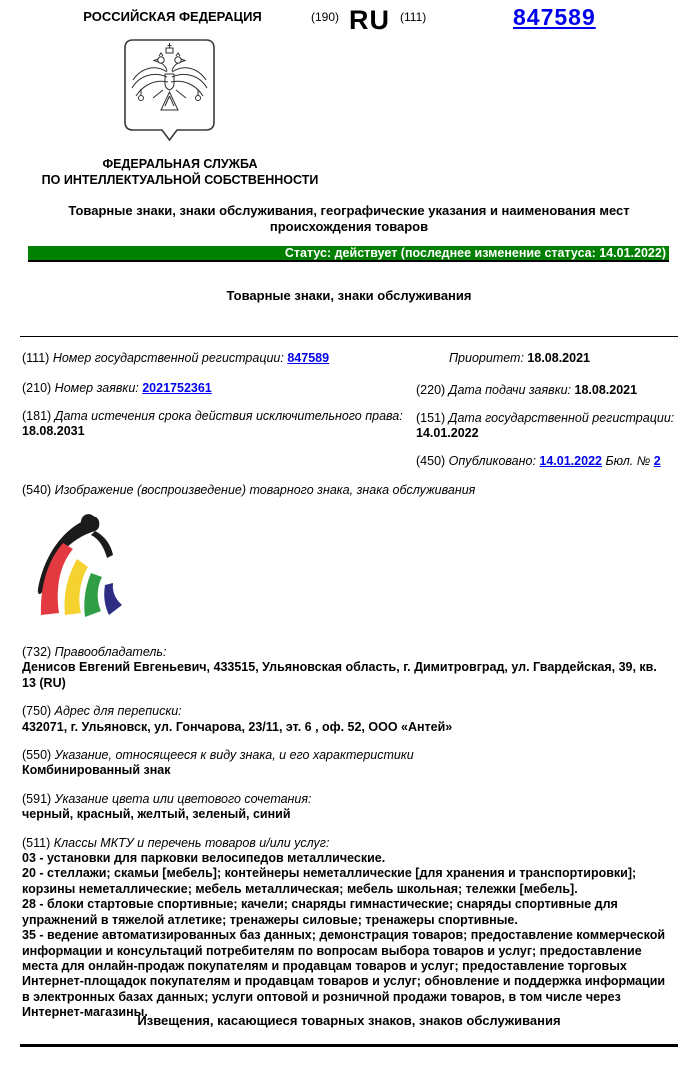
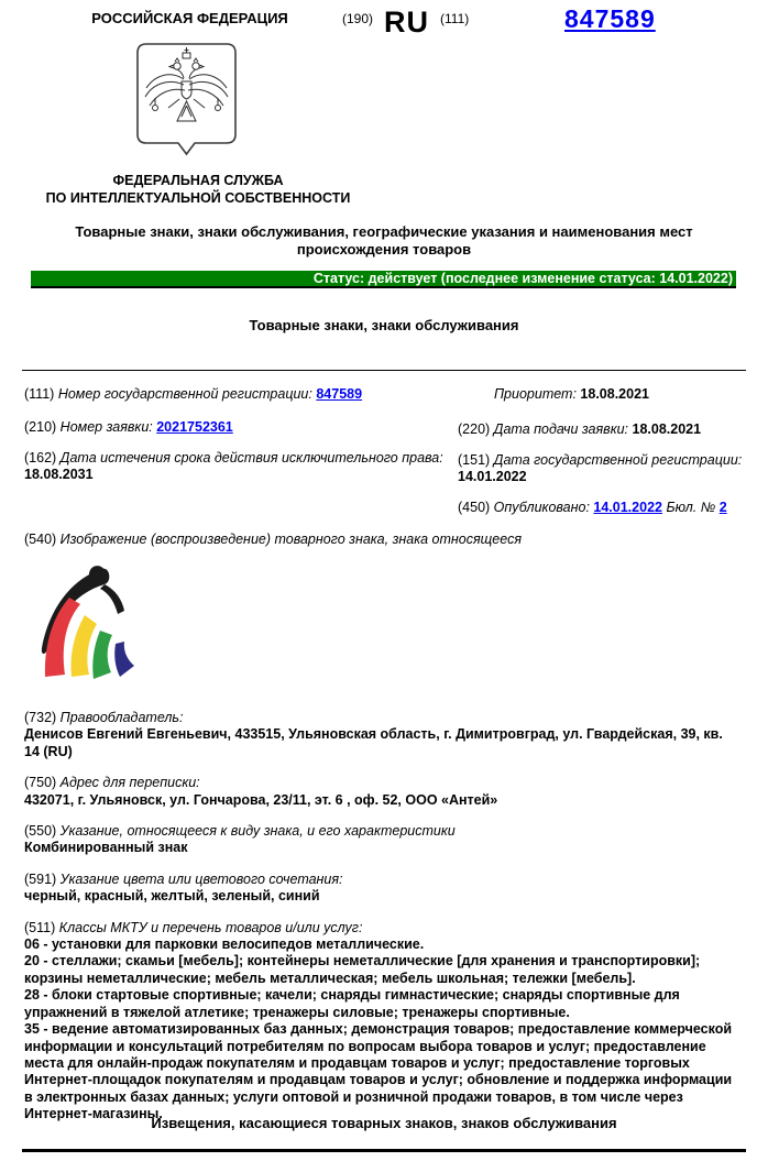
  РОССИЙСКАЯ ФЕДЕРАЦИЯ
  (190)
  RU
  (111)
  847589
  ФЕДЕРАЛЬНАЯ СЛУЖБА
  ПО ИНТЕЛЛЕКТУАЛЬНОЙ СОБСТВЕННОСТИ
  Товарные знаки, знаки обслуживания, географические указания и наименования мест происхождения товаров
  Статус: действует (последнее изменение статуса: 14.01.2022)
  Товарные знаки, знаки обслуживания
  (111) Номер государственной регистрации: 847589
  (210) Номер заявки: 2021752361
- (181) Дата истечения срока действия исключительного права:
+ (162) Дата истечения срока действия исключительного права:
  18.08.2031
  Приоритет: 18.08.2021
  (220) Дата подачи заявки: 18.08.2021
  (151) Дата государственной регистрации:
  14.01.2022
  (450) Опубликовано: 14.01.2022 Бюл. № 2
- (540) Изображение (воспроизведение) товарного знака, знака обслуживания
+ (540) Изображение (воспроизведение) товарного знака, знака относящееся
  (732) Правообладатель:
- Денисов Евгений Евгеньевич, 433515, Ульяновская область, г. Димитровград, ул. Гвардейская, 39, кв. 13 (RU)
+ Денисов Евгений Евгеньевич, 433515, Ульяновская область, г. Димитровград, ул. Гвардейская, 39, кв. 14 (RU)
  (750) Адрес для переписки:
  432071, г. Ульяновск, ул. Гончарова, 23/11, эт. 6 , оф. 52, ООО «Антей»
  (550) Указание, относящееся к виду знака, и его характеристики
  Комбинированный знак
  (591) Указание цвета или цветового сочетания:
  черный, красный, желтый, зеленый, синий
  (511) Классы МКТУ и перечень товаров и/или услуг:
- 03 - установки для парковки велосипедов металлические.
+ 06 - установки для парковки велосипедов металлические.
  20 - стеллажи; скамьи [мебель]; контейнеры неметаллические [для хранения и транспортировки]; корзины неметаллические; мебель металлическая; мебель школьная; тележки [мебель].
  28 - блоки стартовые спортивные; качели; снаряды гимнастические; снаряды спортивные для упражнений в тяжелой атлетике; тренажеры силовые; тренажеры спортивные.
  35 - ведение автоматизированных баз данных; демонстрация товаров; предоставление коммерческой информации и консультаций потребителям по вопросам выбора товаров и услуг; предоставление места для онлайн-продаж покупателям и продавцам товаров и услуг; предоставление торговых Интернет-площадок покупателям и продавцам товаров и услуг; обновление и поддержка информации в электронных базах данных; услуги оптовой и розничной продажи товаров, в том числе через Интернет-магазины.
  Извещения, касающиеся товарных знаков, знаков обслуживания
